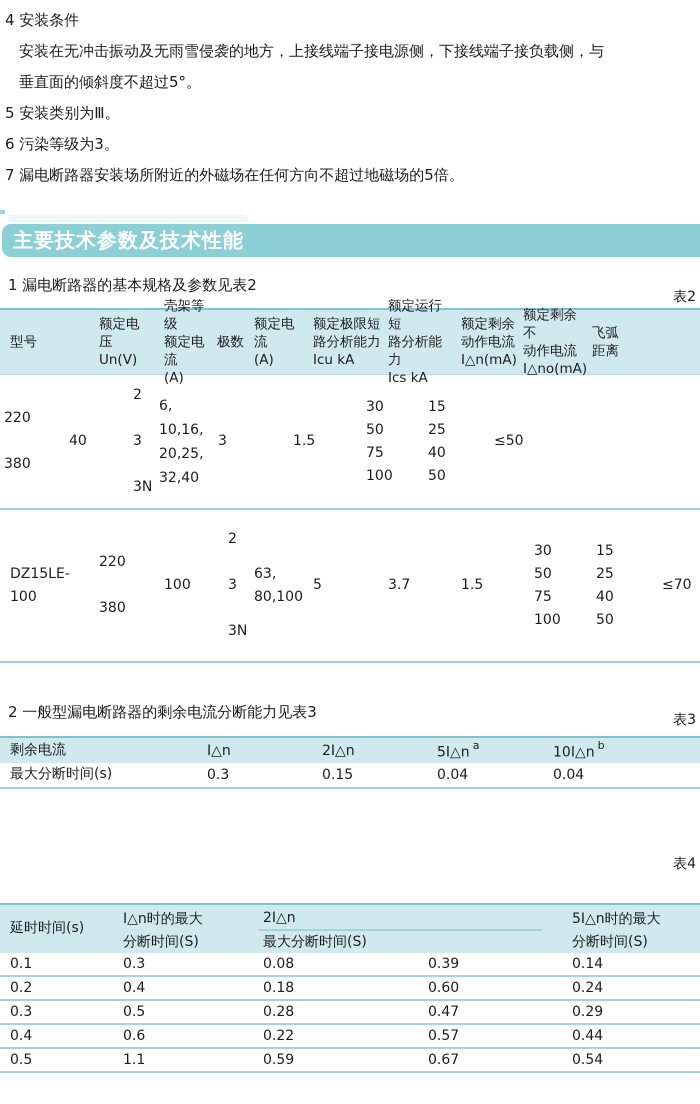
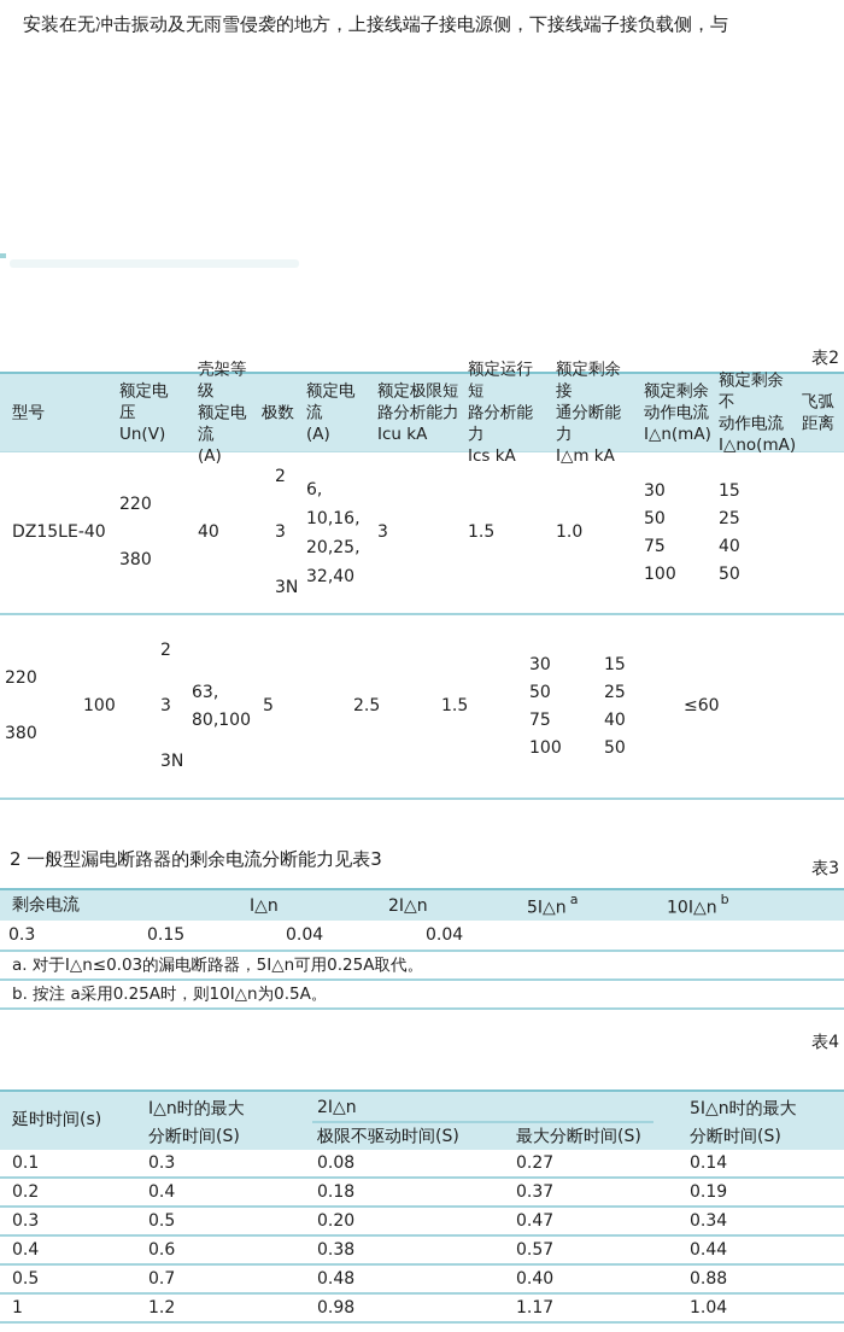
- 4 安装条件
  安装在无冲击振动及无雨雪侵袭的地方，上接线端子接电源侧，下接线端子接负载侧，与
- 垂直面的倾斜度不超过5°。
- 5 安装类别为Ⅲ。
- 6 污染等级为3。
- 7 漏电断路器安装场所附近的外磁场在任何方向不超过地磁场的5倍。
- 主要技术参数及技术性能
- 1 漏电断路器的基本规格及参数见表2
  表2
  型号
  额定电压
  Un(V)
  壳架等级
  额定电流
  (A)
  极数
  额定电流
  (A)
  额定极限短
  路分析能力
  Icu kA
  额定运行短
  路分析能力
  Ics kA
+ 额定剩余接
+ 通分断能力
+ I△m kA
  额定剩余
  动作电流
  I△n(mA)
  额定剩余不
  动作电流
  I△no(mA)
  飞弧
  距离
+ DZ15LE-40
  220
  380
  40
  2
  3
  3N
  6,
  10,16,
  20,25,
  32,40
  3
  1.5
+ 1.0
  30
  50
  75
  100
  15
  25
  40
  50
- ≤50
- DZ15LE-100
  220
  380
  100
  2
  3
  3N
  63,
  80,100
  5
- 3.7
+ 2.5
  1.5
  30
  50
  75
  100
  15
  25
  40
  50
- ≤70
+ ≤60
  2 一般型漏电断路器的剩余电流分断能力见表3
  表3
  剩余电流
  I△n
  2I△n
  5I△n a
  10I△n b
- 最大分断时间(s)
  0.3
  0.15
  0.04
  0.04
+ a. 对于I△n≤0.03的漏电断路器，5I△n可用0.25A取代。
+ b. 按注 a采用0.25A时，则10I△n为0.5A。
  表4
  延时时间(s)
  I△n时的最大
  分断时间(S)
  2I△n
+ 极限不驱动时间(S)
  最大分断时间(S)
  5I△n时的最大
  分断时间(S)
  0.1
  0.3
  0.08
- 0.39
+ 0.27
  0.14
  0.2
  0.4
  0.18
- 0.60
+ 0.37
- 0.24
+ 0.19
  0.3
  0.5
- 0.28
+ 0.20
  0.47
- 0.29
+ 0.34
  0.4
  0.6
- 0.22
+ 0.38
  0.57
  0.44
  0.5
- 1.1
+ 0.7
- 0.59
+ 0.48
- 0.67
+ 0.40
- 0.54
+ 0.88
+ 1
+ 1.2
+ 0.98
+ 1.17
+ 1.04
